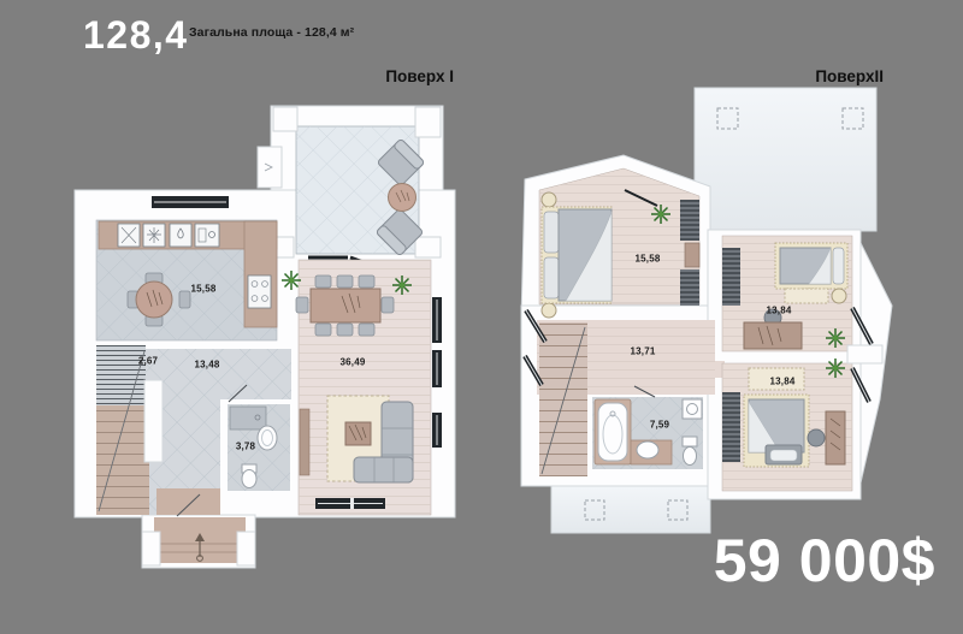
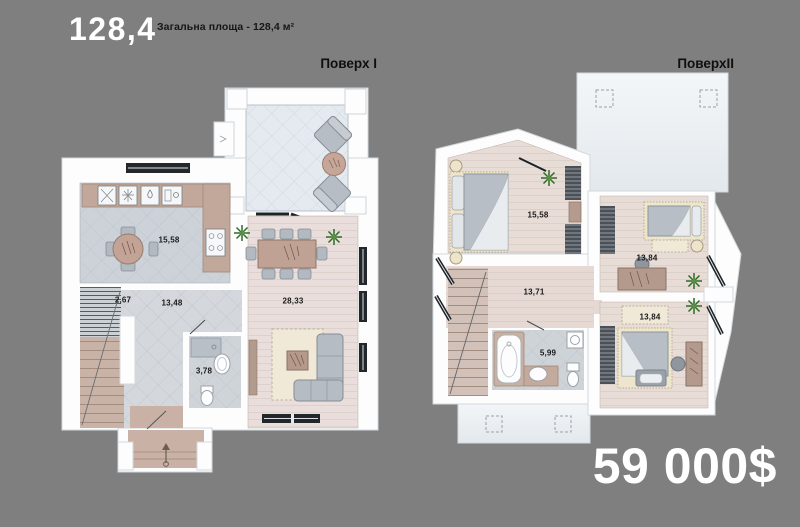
  128,4
  Загальна площа - 128,4 м²
  Поверх I
  ПоверхII
  15,58
  2,67
  13,48
- 36,49
+ 28,33
  3,78
  15,58
  13,84
  13,71
- 7,59
+ 5,99
  13,84
  59 000$
